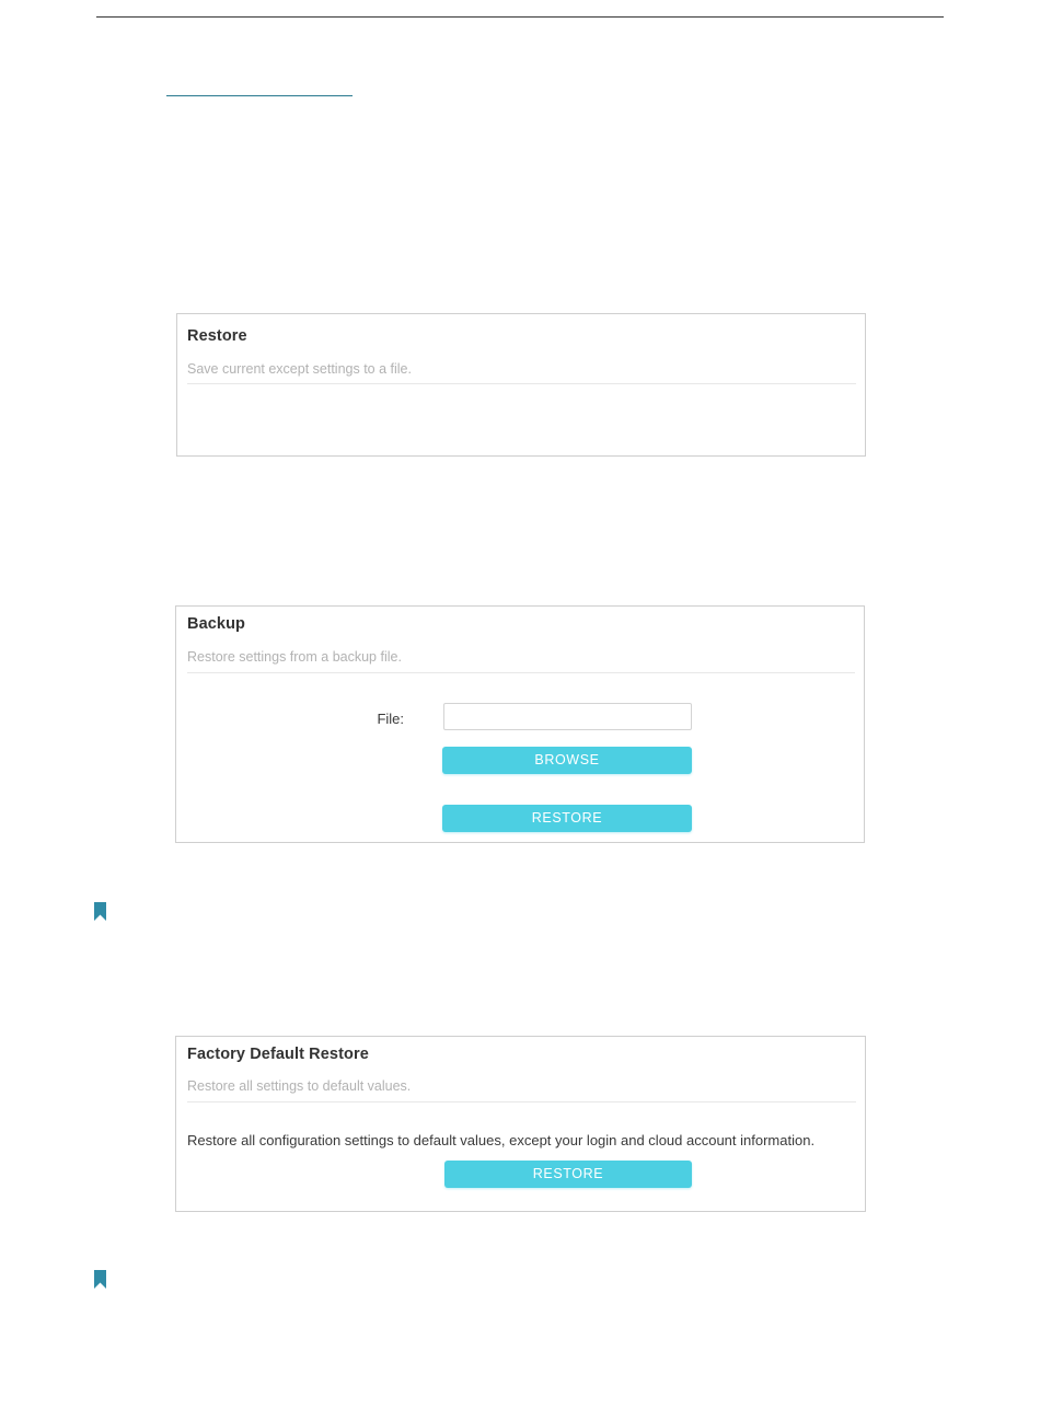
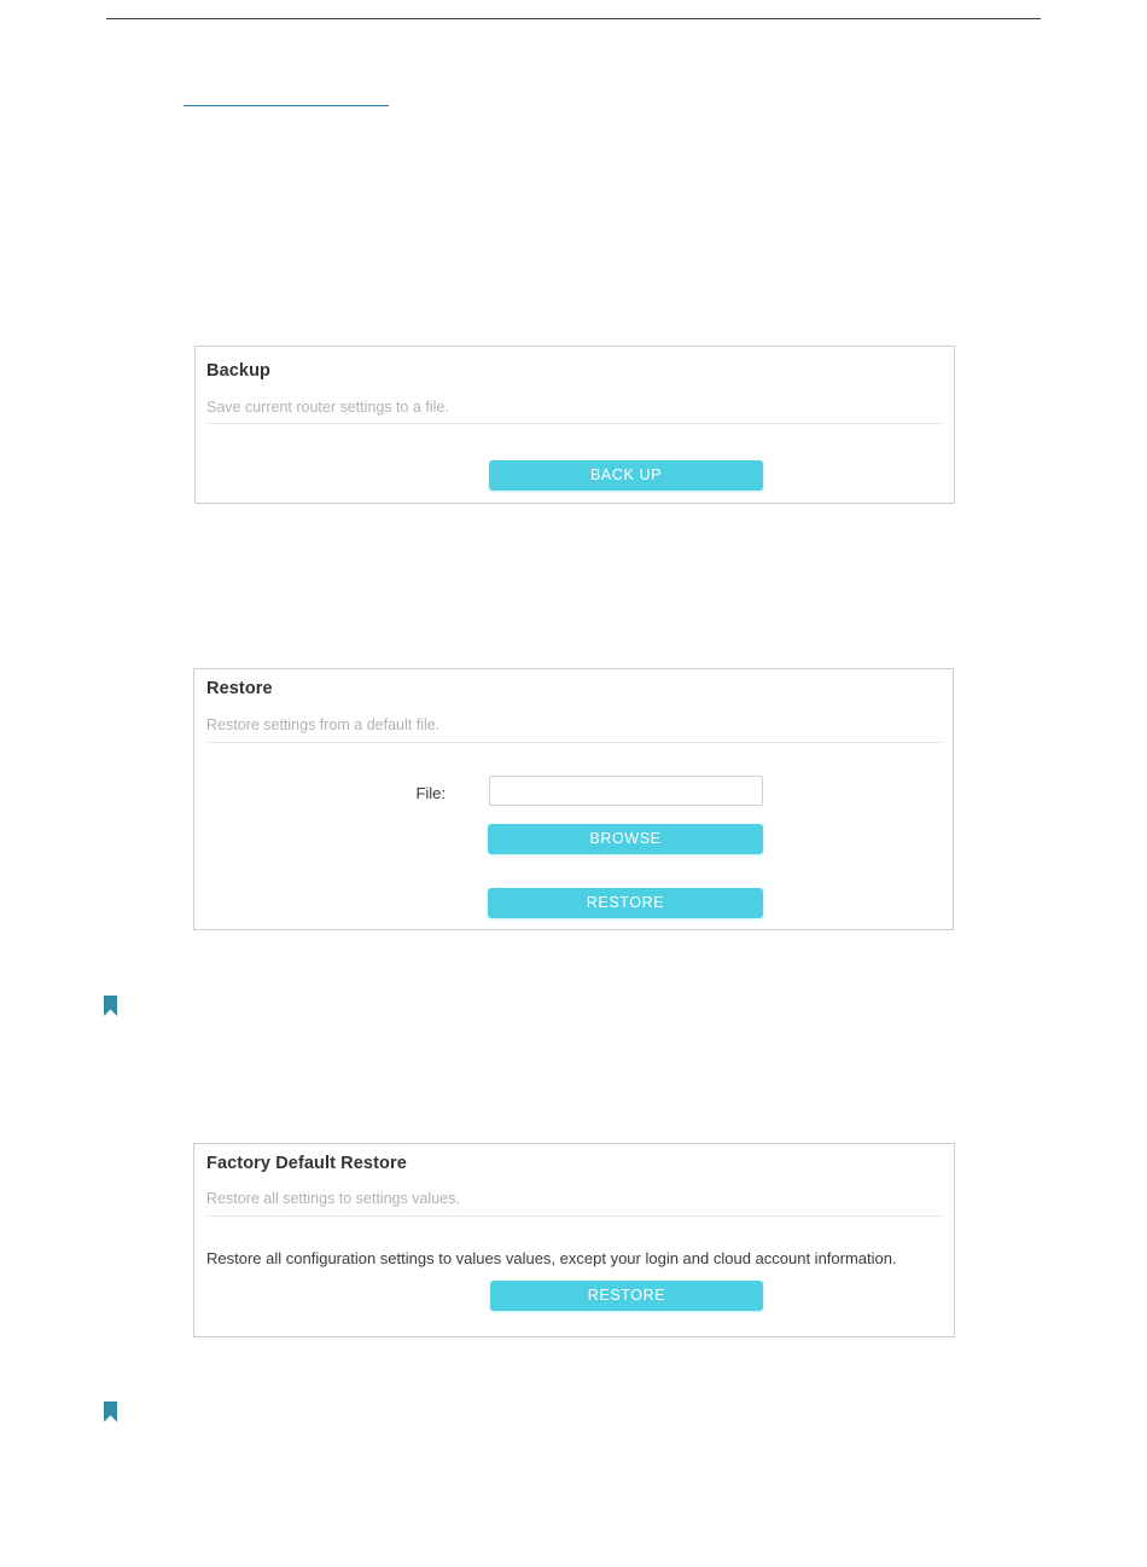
- Restore
+ Backup
- Save current except settings to a file.
+ Save current router settings to a file.
+ BACK UP
- Backup
+ Restore
- Restore settings from a backup file.
+ Restore settings from a default file.
  File:
  BROWSE
  RESTORE
  Factory Default Restore
- Restore all settings to default values.
+ Restore all settings to settings values.
- Restore all configuration settings to default values, except your login and cloud account information.
+ Restore all configuration settings to values values, except your login and cloud account information.
  RESTORE
